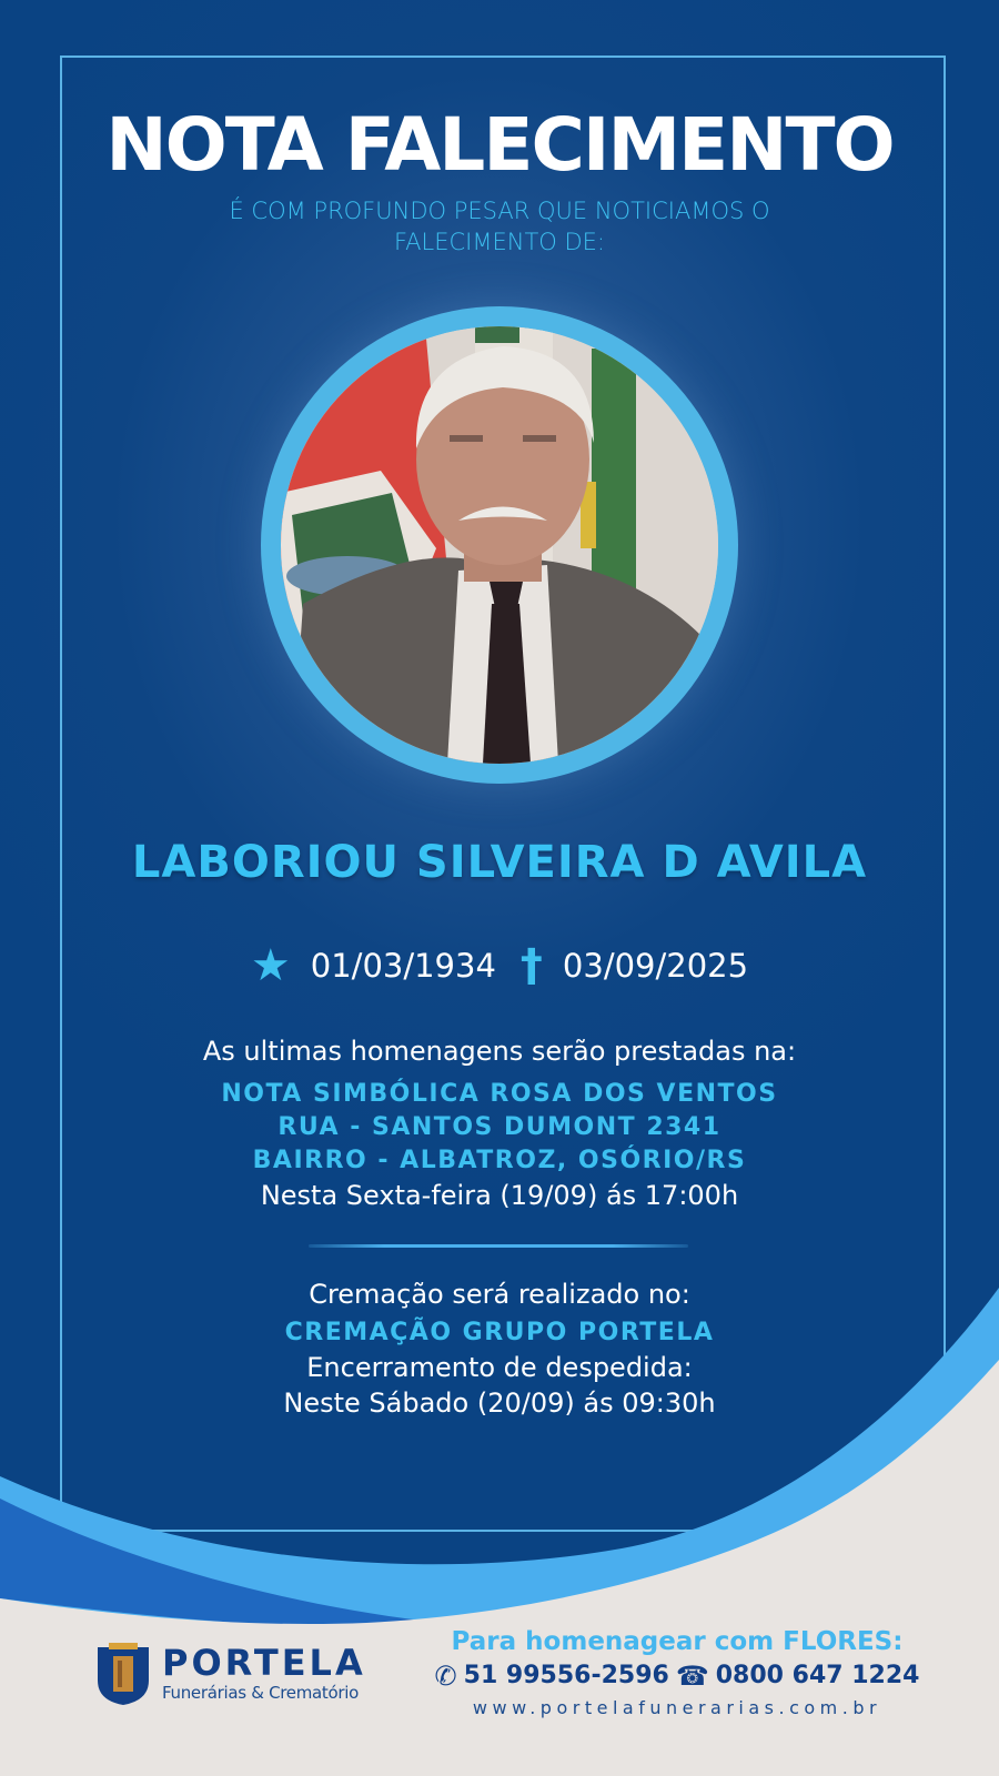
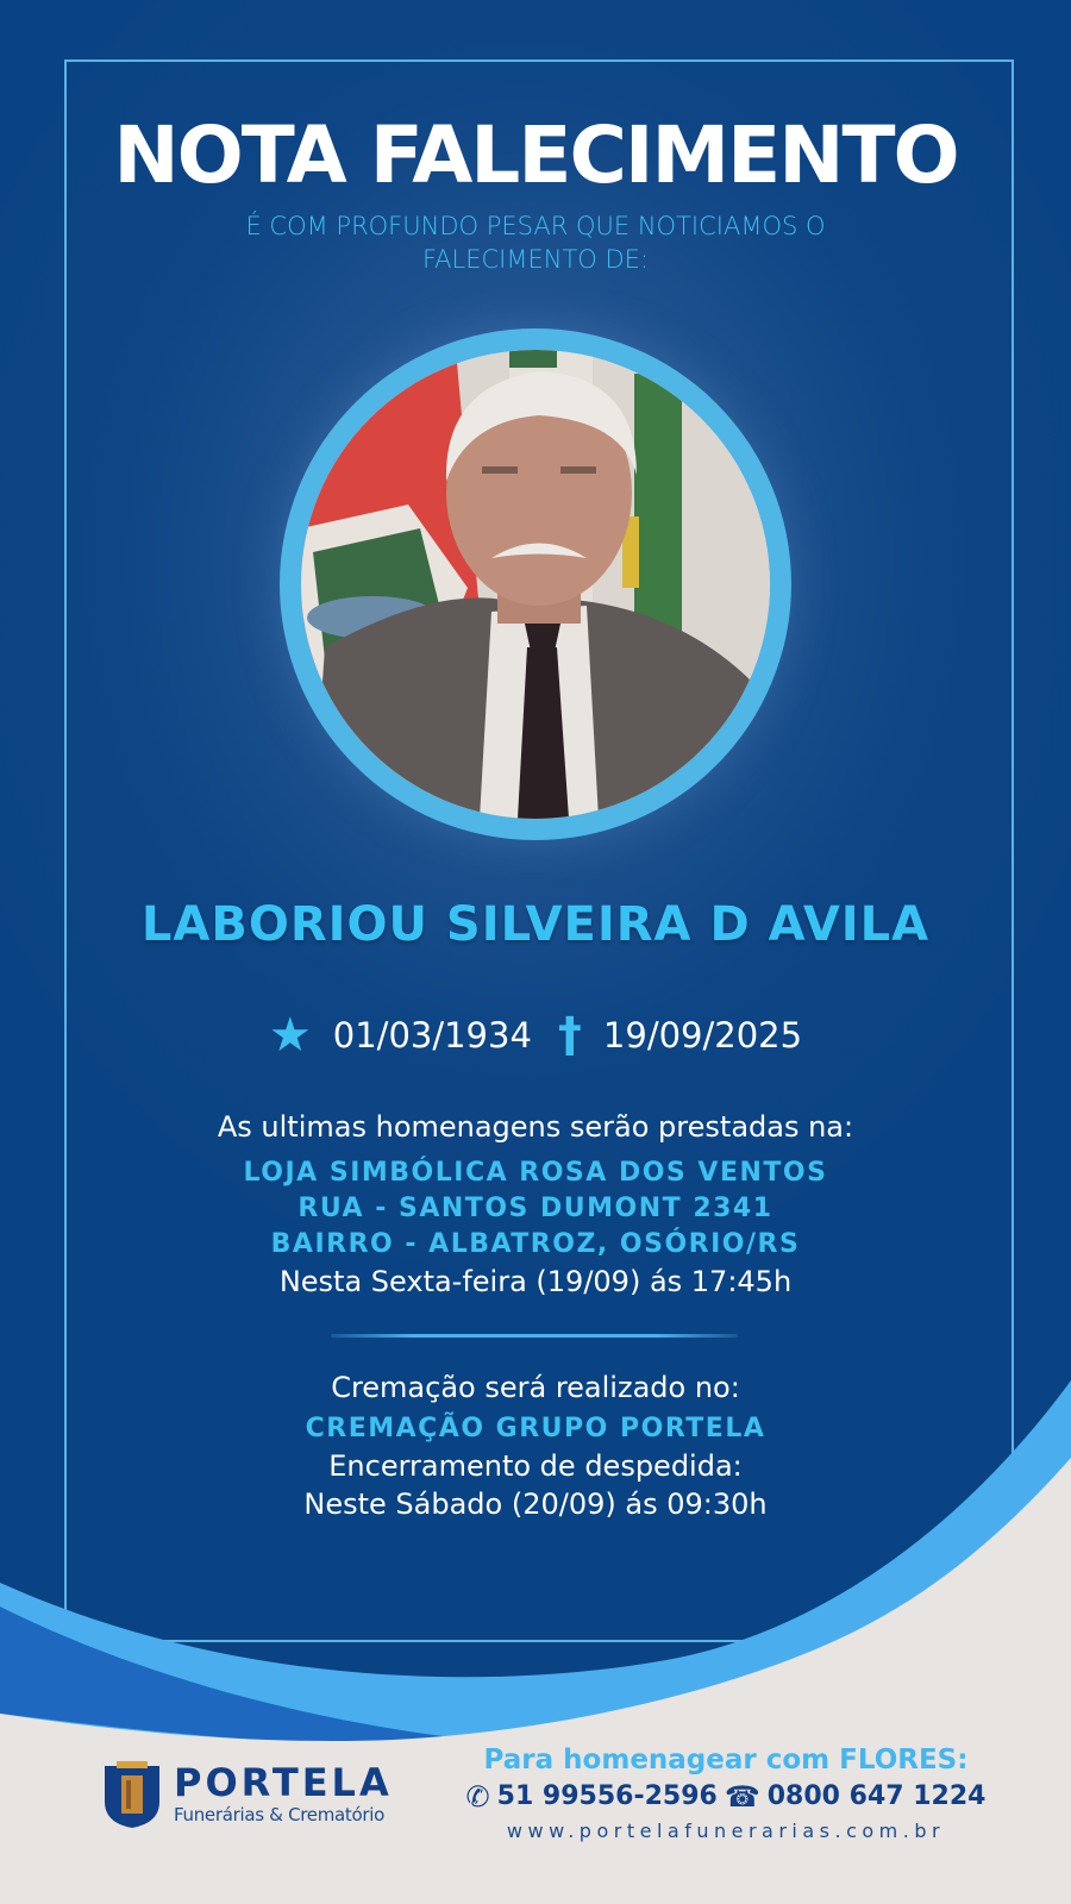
  NOTA FALECIMENTO
  É COM PROFUNDO PESAR QUE NOTICIAMOS O
  FALECIMENTO DE:
  LABORIOU SILVEIRA D AVILA
  ★
  01/03/1934
  †
- 03/09/2025
+ 19/09/2025
  As ultimas homenagens serão prestadas na:
- NOTA SIMBÓLICA ROSA DOS VENTOS
+ LOJA SIMBÓLICA ROSA DOS VENTOS
  RUA - SANTOS DUMONT 2341
  BAIRRO - ALBATROZ, OSÓRIO/RS
- Nesta Sexta-feira (19/09) ás 17:00h
+ Nesta Sexta-feira (19/09) ás 17:45h
  Cremação será realizado no:
  CREMAÇÃO GRUPO PORTELA
  Encerramento de despedida:
  Neste Sábado (20/09) ás 09:30h
  PORTELA
  Funerárias & Crematório
  Para homenagear com FLORES:
  ✆
  51 99556-2596
  ☎
  0800 647 1224
  www.portelafunerarias.com.br
